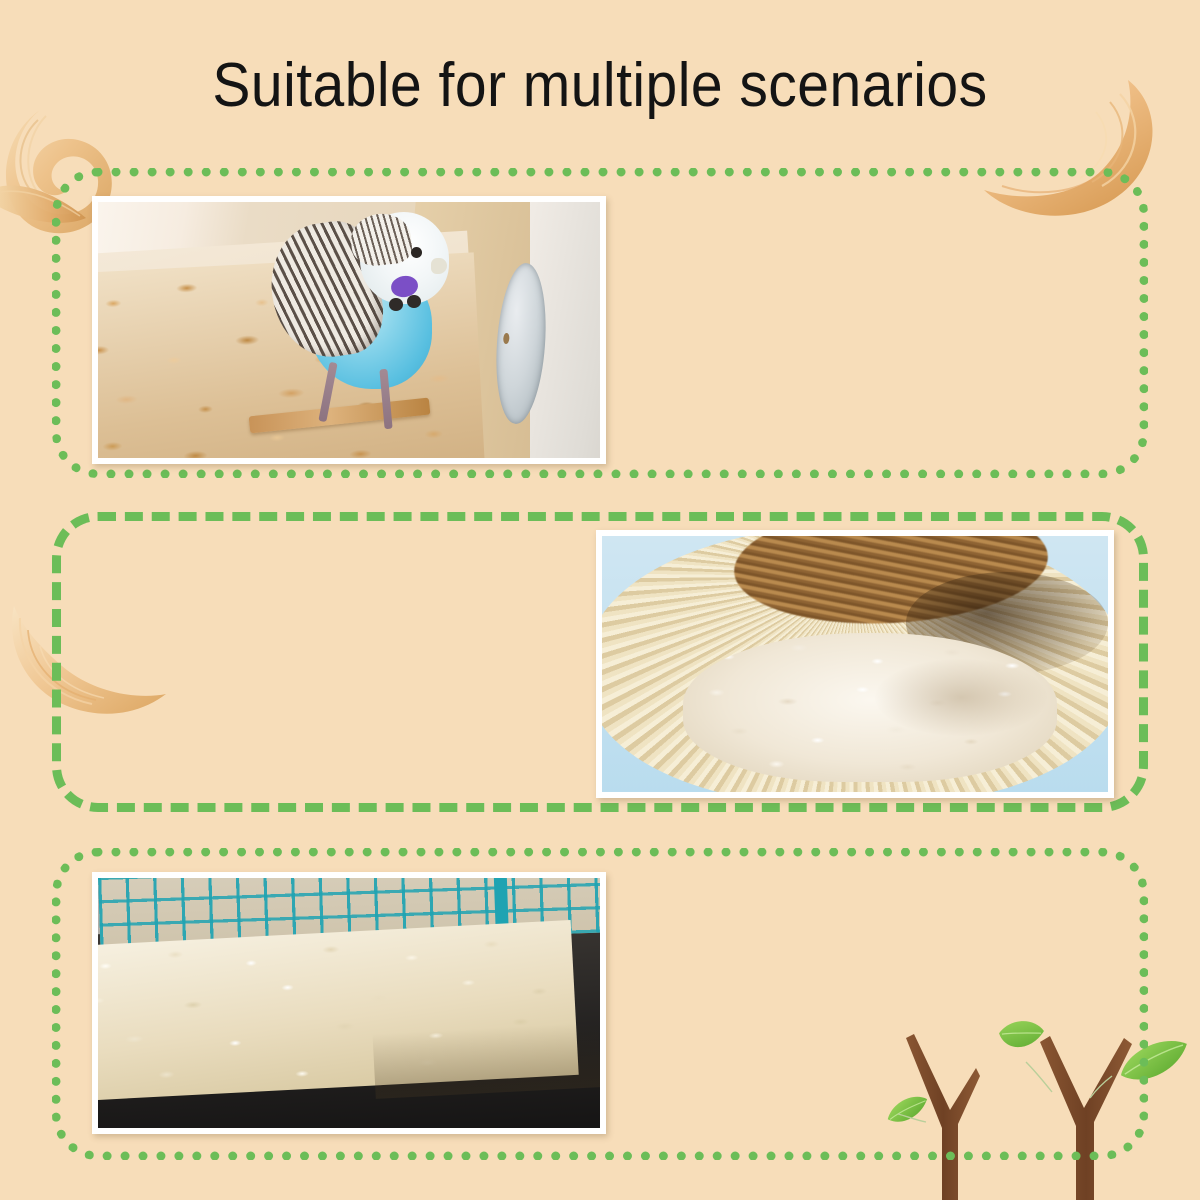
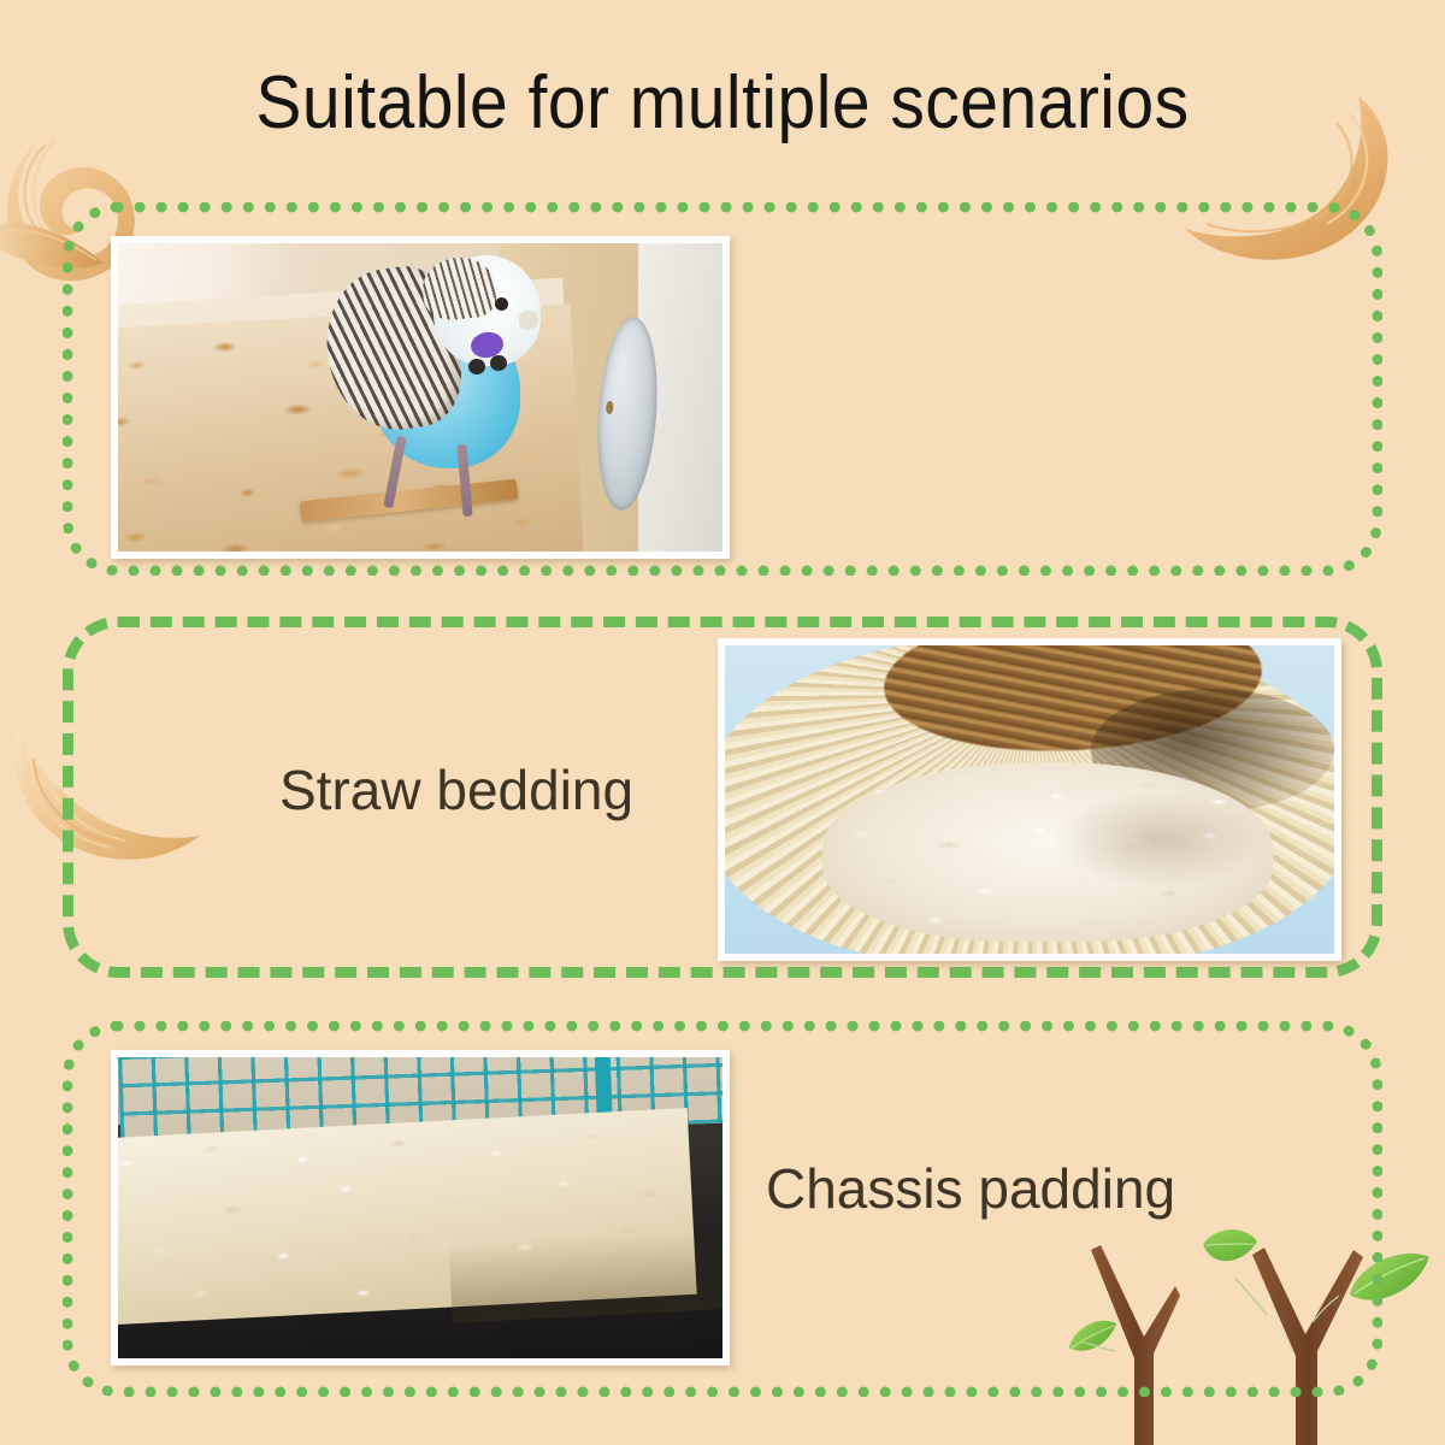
  Suitable for multiple scenarios
+ Straw bedding
+ Chassis padding
